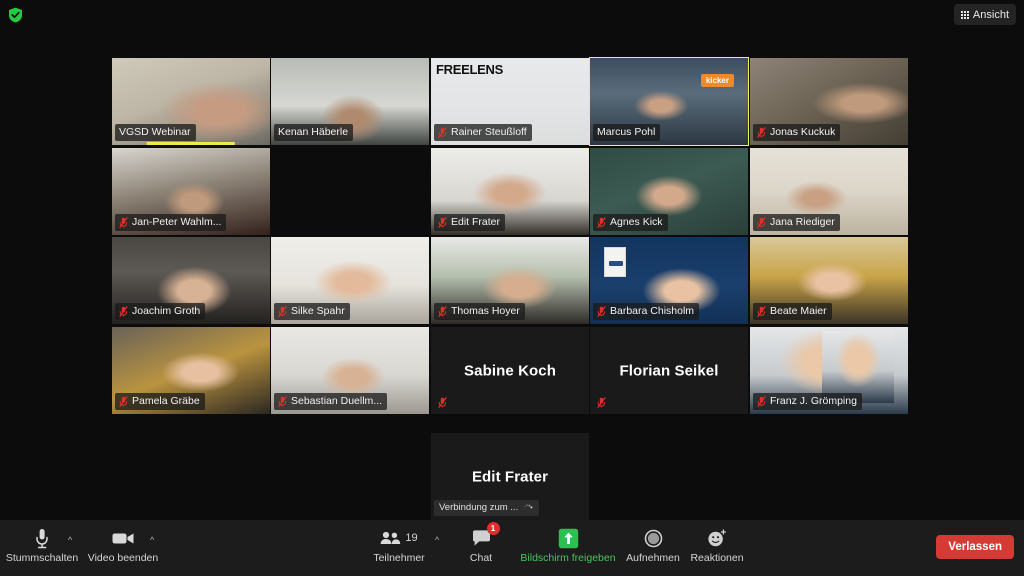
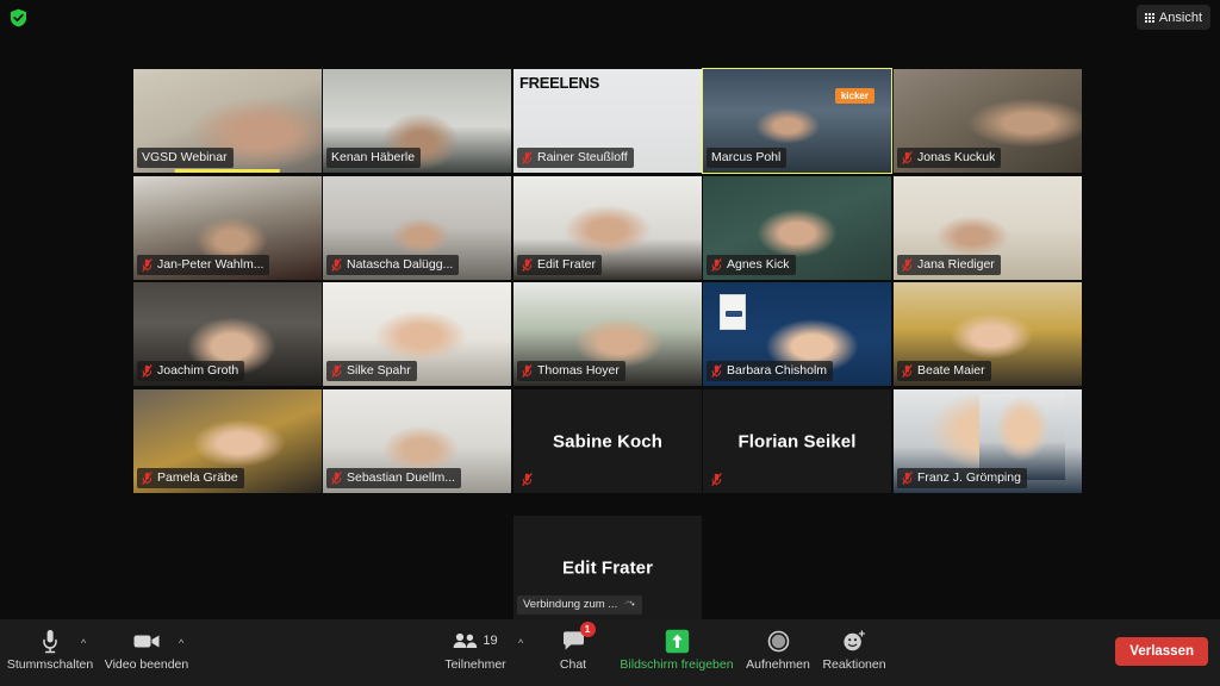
  Ansicht
  VGSD Webinar
  Kenan Häberle
  FREELENS
  Rainer Steußloff
  kicker
  Marcus Pohl
  Jonas Kuckuk
  Jan-Peter Wahlm...
+ Natascha Dalügg...
  Edit Frater
  Agnes Kick
  Jana Riediger
  Joachim Groth
  Silke Spahr
  Thomas Hoyer
  Barbara Chisholm
  Beate Maier
  Pamela Gräbe
  Sebastian Duellm...
  Sabine Koch
  Florian Seikel
  Franz J. Grömping
  Edit Frater
  Verbindung zum ...
  Stummschalten
  ^
  Video beenden
  ^
  19
  Teilnehmer
  ^
  1
  Chat
  Bildschirm freigeben
  Aufnehmen
  Reaktionen
  Verlassen
